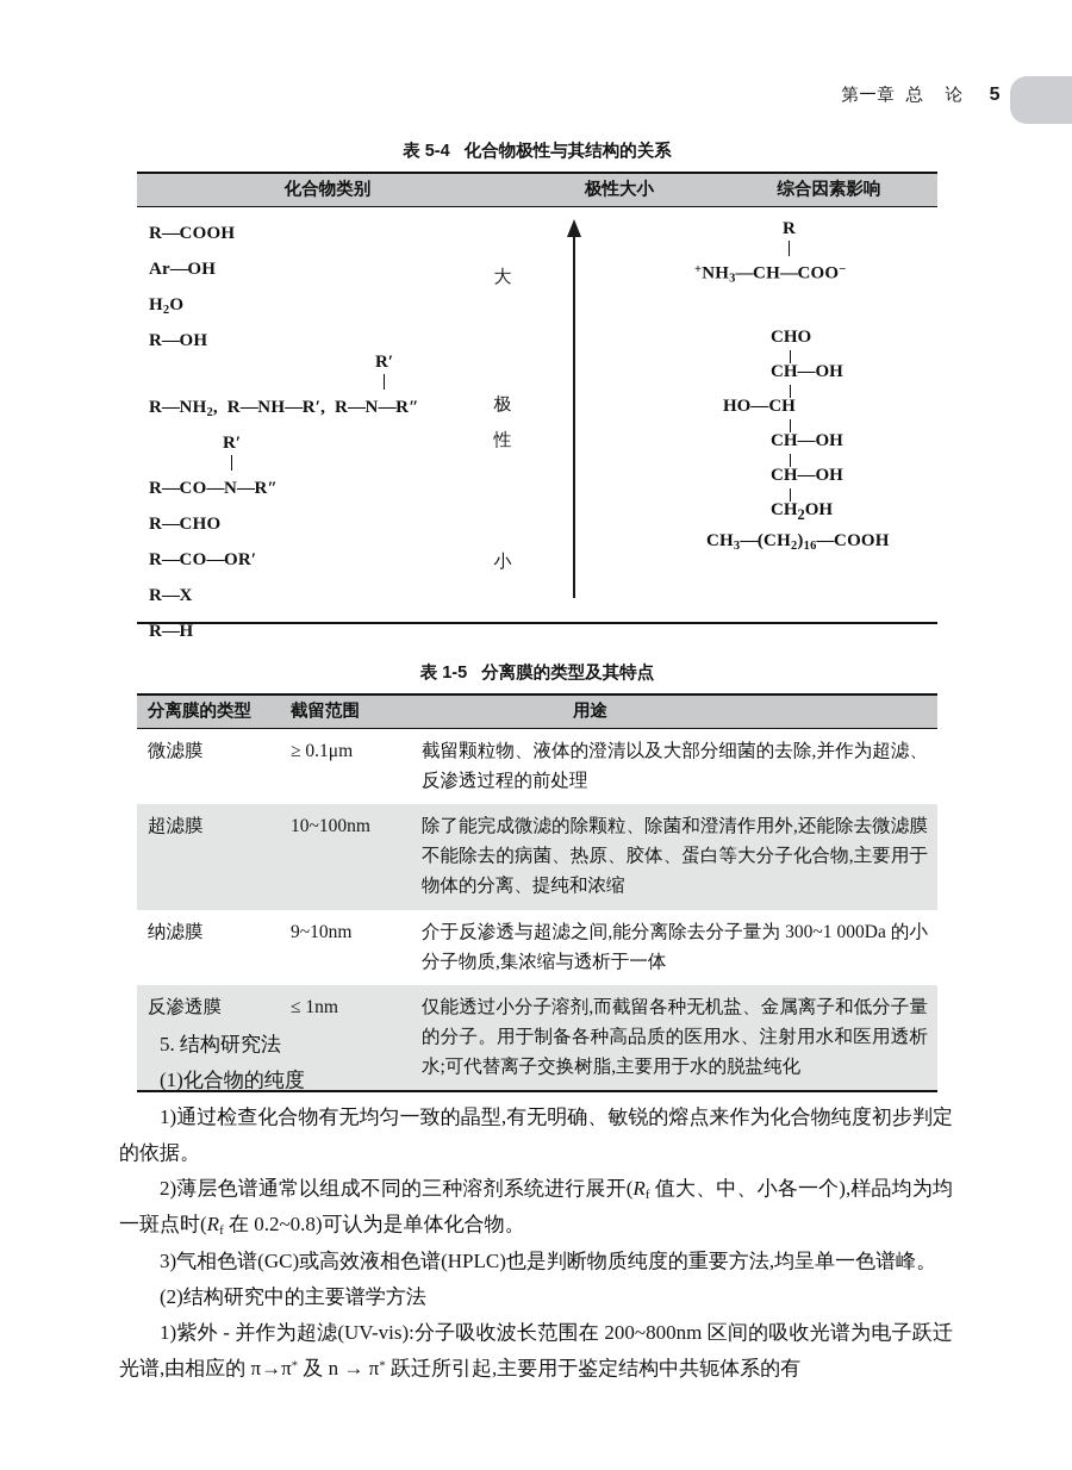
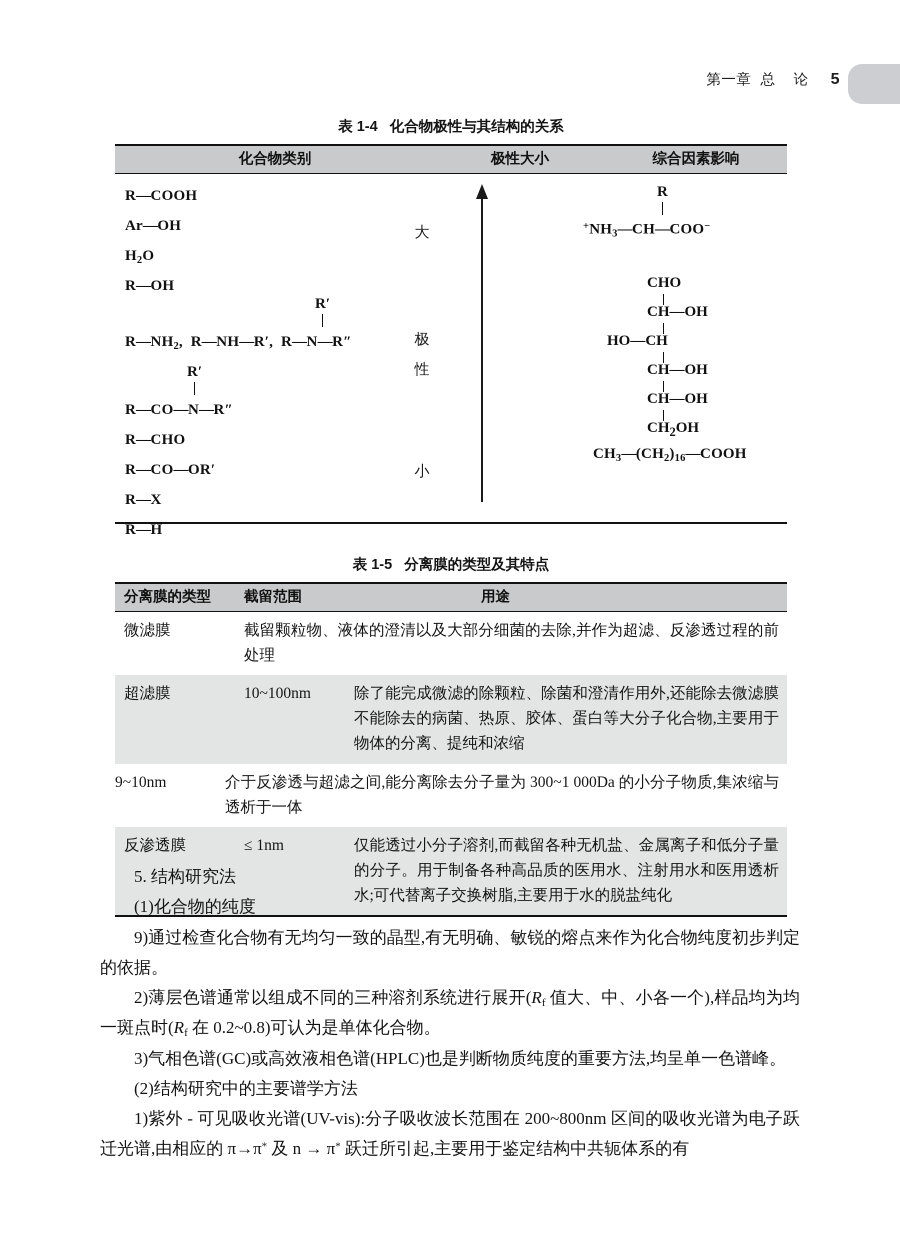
  第一章 总 论
  5
- 表 5-4 化合物极性与其结构的关系
+ 表 1-4 化合物极性与其结构的关系
  化合物类别
  极性大小
  综合因素影响
  R—COOH
  Ar—OH
  H2O
  R—OH
  R′
  R—NH2, R—NH—R′, R—N—R″
  R′
  R—CO—N—R″
  R—CHO
  R—CO—OR′
  R—X
  R—H
  大
  极
  性
  小
  R
  +NH3—CH—COO−
  CHO
  CH—OH
  HO—CH
  CH—OH
  CH—OH
  CH2OH
  CH3—(CH2)16—COOH
  表 1-5 分离膜的类型及其特点
  分离膜的类型
  截留范围
  用途
  微滤膜
- ≥ 0.1μm
  截留颗粒物、液体的澄清以及大部分细菌的去除,并作为超滤、反渗透过程的前处理
  超滤膜
  10~100nm
  除了能完成微滤的除颗粒、除菌和澄清作用外,还能除去微滤膜不能除去的病菌、热原、胶体、蛋白等大分子化合物,主要用于物体的分离、提纯和浓缩
- 纳滤膜
  9~10nm
  介于反渗透与超滤之间,能分离除去分子量为 300~1 000Da 的小分子物质,集浓缩与透析于一体
  反渗透膜
  ≤ 1nm
  仅能透过小分子溶剂,而截留各种无机盐、金属离子和低分子量的分子。用于制备各种高品质的医用水、注射用水和医用透析水;可代替离子交换树脂,主要用于水的脱盐纯化
  5. 结构研究法
  (1)化合物的纯度
- 1)通过检查化合物有无均匀一致的晶型,有无明确、敏锐的熔点来作为化合物纯度初步判定的依据。
+ 9)通过检查化合物有无均匀一致的晶型,有无明确、敏锐的熔点来作为化合物纯度初步判定的依据。
  2)薄层色谱通常以组成不同的三种溶剂系统进行展开(Rf 值大、中、小各一个),样品均为均一斑点时(Rf 在 0.2~0.8)可认为是单体化合物。
  3)气相色谱(GC)或高效液相色谱(HPLC)也是判断物质纯度的重要方法,均呈单一色谱峰。
  (2)结构研究中的主要谱学方法
- 1)紫外 - 并作为超滤(UV-vis):分子吸收波长范围在 200~800nm 区间的吸收光谱为电子跃迁光谱,由相应的 π→π* 及 n → π* 跃迁所引起,主要用于鉴定结构中共轭体系的有
+ 1)紫外 - 可见吸收光谱(UV-vis):分子吸收波长范围在 200~800nm 区间的吸收光谱为电子跃迁光谱,由相应的 π→π* 及 n → π* 跃迁所引起,主要用于鉴定结构中共轭体系的有
